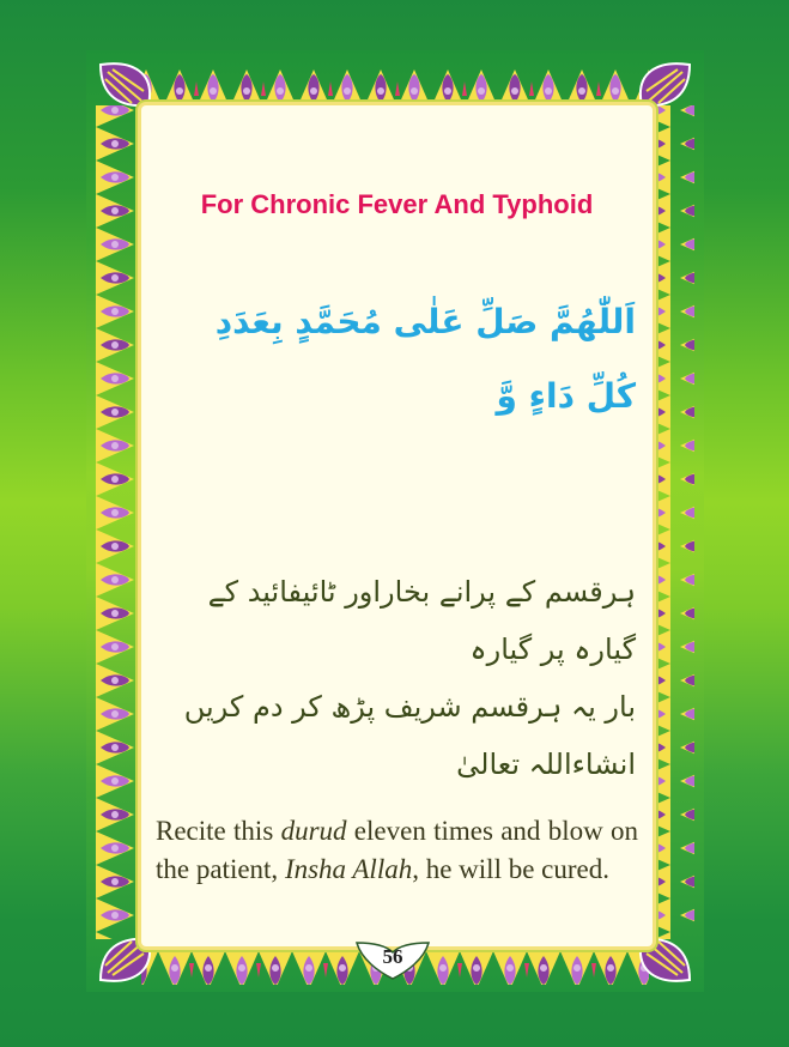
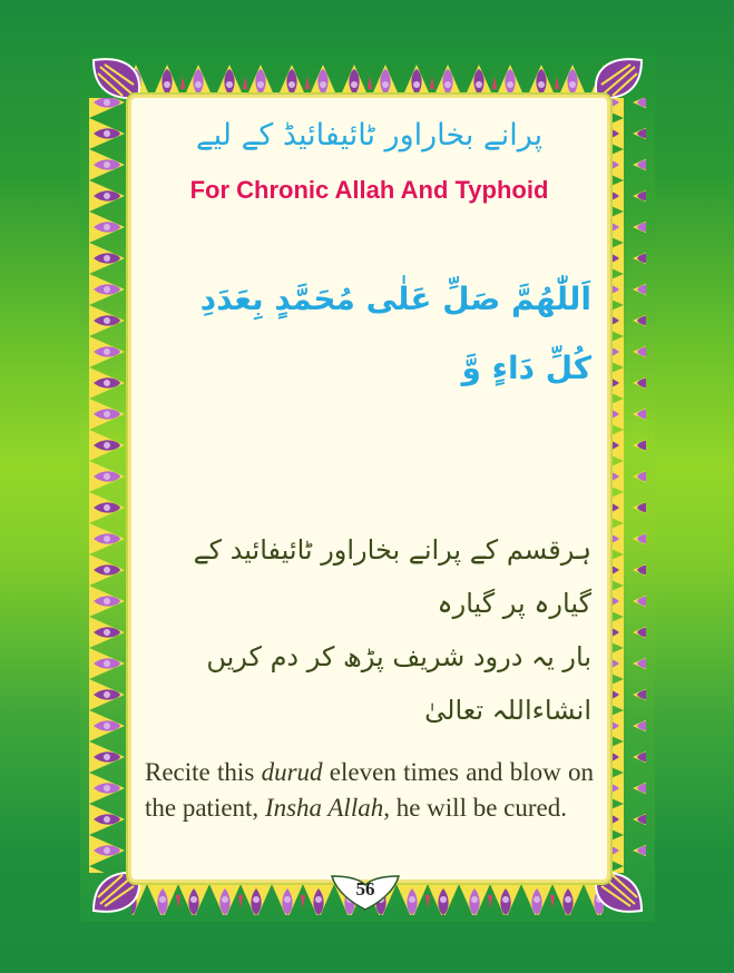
+ پرانے بخاراور ٹائیفائیڈ کے لیے
- For Chronic Fever And Typhoid
+ For Chronic Allah And Typhoid
  اَللّٰھُمَّ صَلِّ عَلٰی مُحَمَّدٍ بِعَدَدِ کُلِّ دَاءٍ وَّ
  ہرقسم کے پرانے بخاراور ٹائیفائید کے گیارہ پر گیارہ
- بار یہ ہرقسم شریف پڑھ کر دم کریں انشاءاللہ تعالیٰ
+ بار یہ درود شریف پڑھ کر دم کریں انشاءاللہ تعالیٰ
  Recite this durud eleven times and blow on the patient, Insha Allah, he will be cured.
  56
